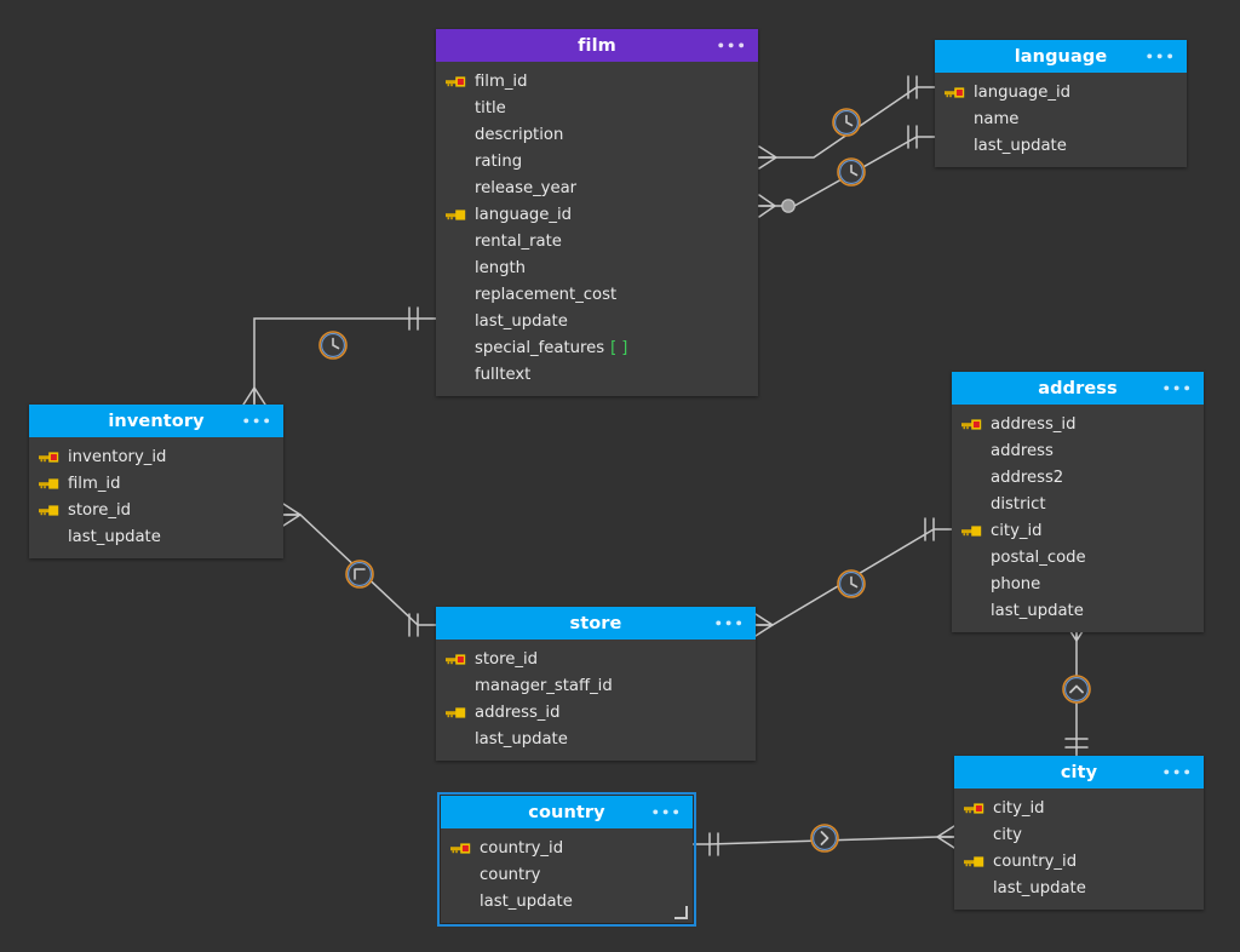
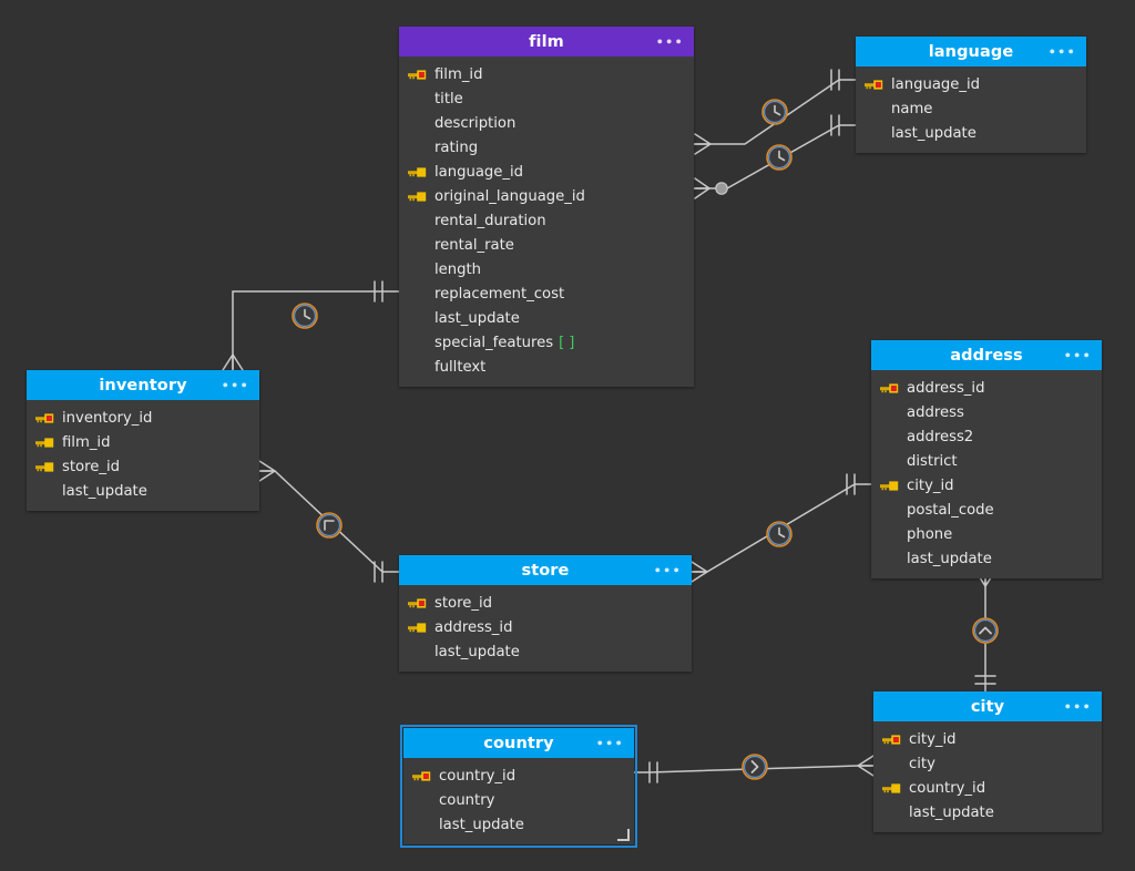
  film
  •••
  film_id
  title
  description
  rating
- release_year
  language_id
+ original_language_id
+ rental_duration
  rental_rate
  length
  replacement_cost
  last_update
  special_features
  [ ]
  fulltext
  language
  •••
  language_id
  name
  last_update
  inventory
  •••
  inventory_id
  film_id
  store_id
  last_update
  address
  •••
  address_id
  address
  address2
  district
  city_id
  postal_code
  phone
  last_update
  store
  •••
  store_id
- manager_staff_id
  address_id
  last_update
  country
  •••
  country_id
  country
  last_update
  city
  •••
  city_id
  city
  country_id
  last_update
